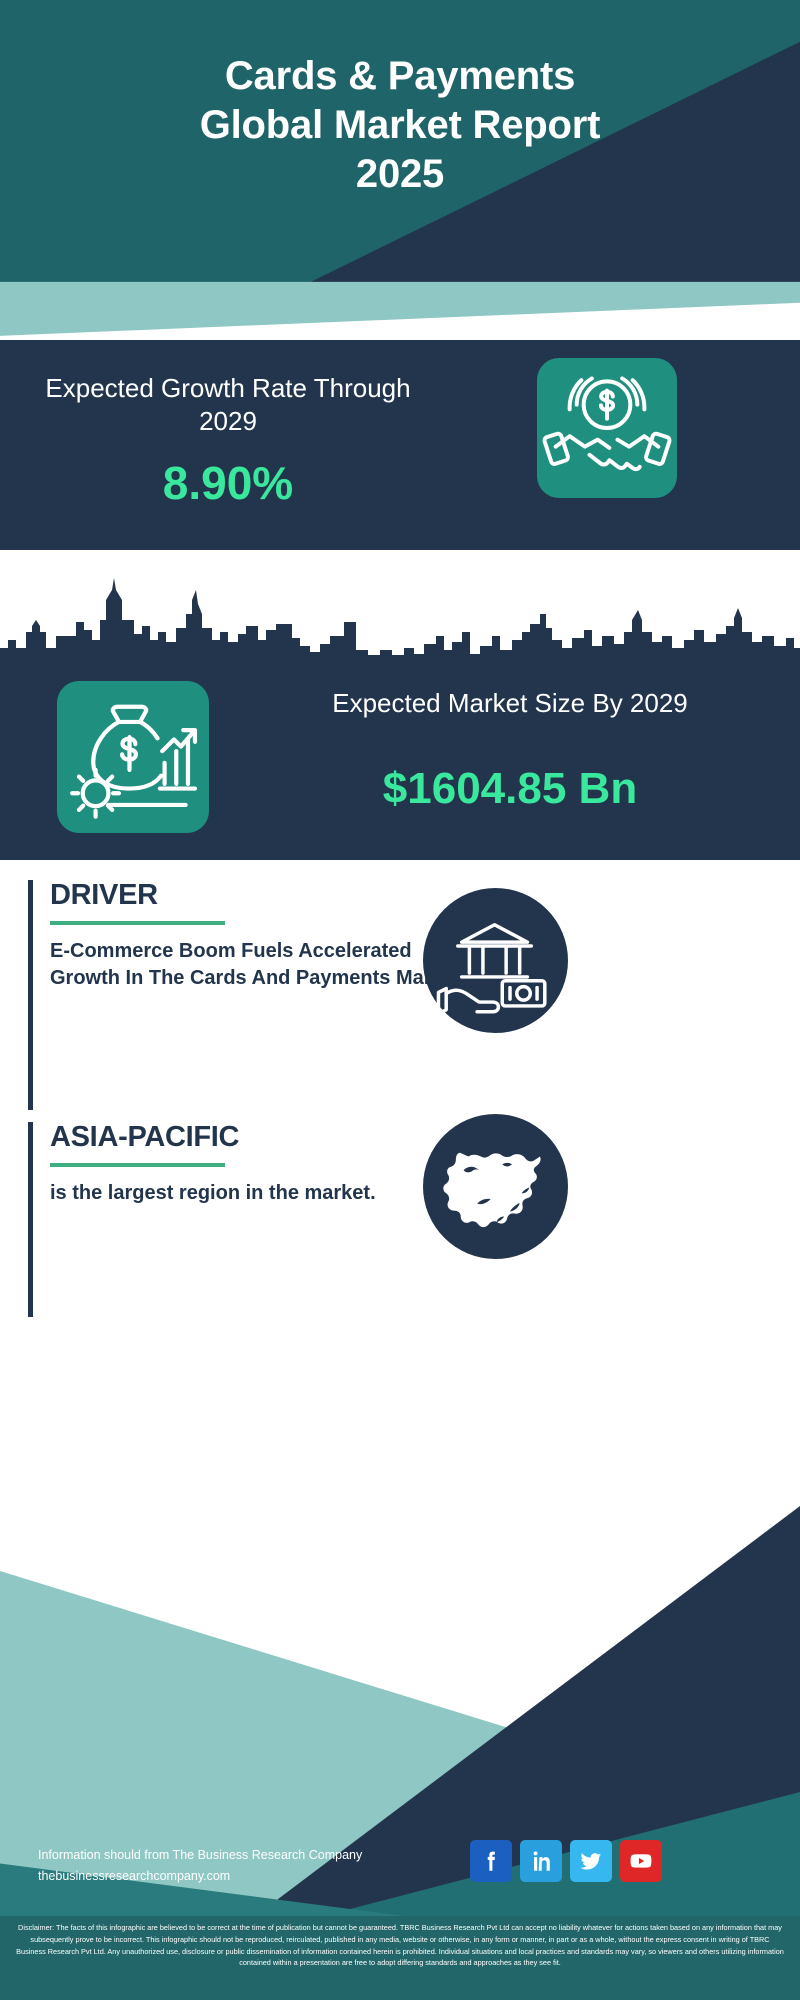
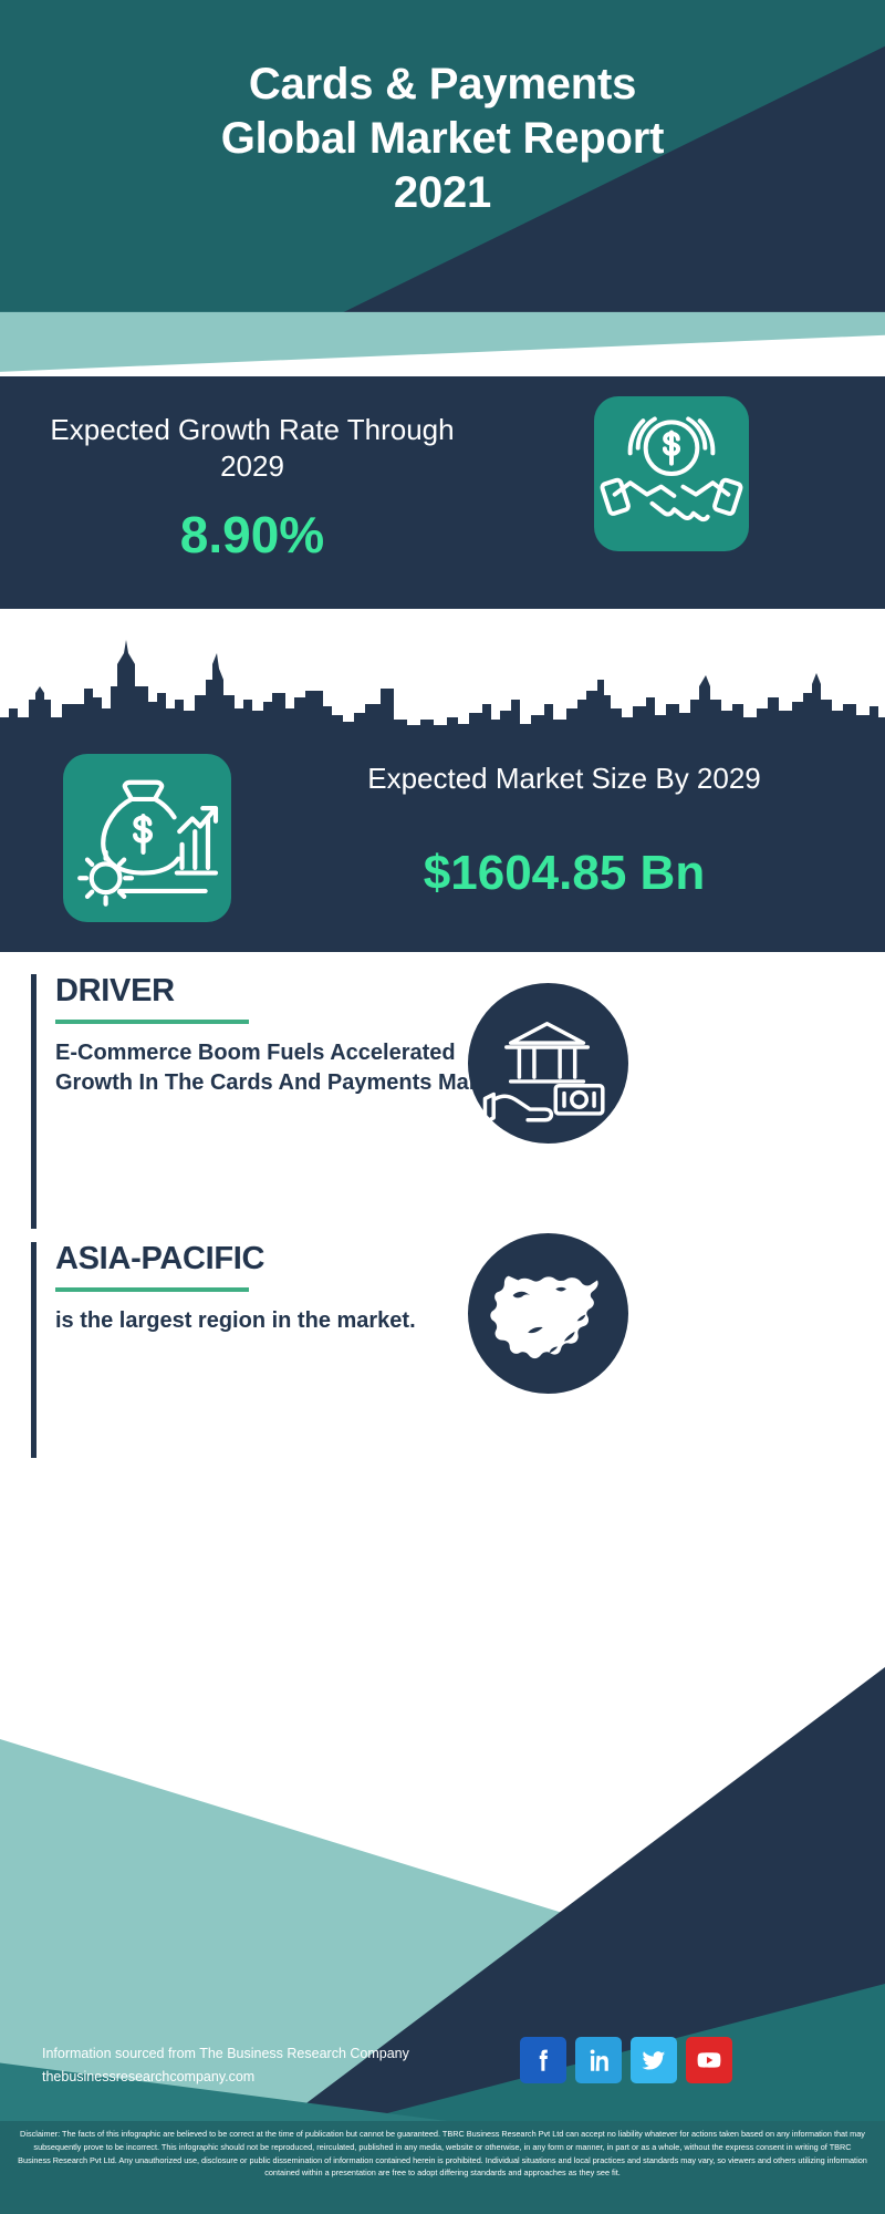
  Cards & Payments
  Global Market Report
- 2025
+ 2021
  Expected Growth Rate Through 2029
  8.90%
  Expected Market Size By 2029
  $1604.85 Bn
  DRIVER
  E-Commerce Boom Fuels Accelerated Growth In The Cards And Payments Ma
  ASIA-PACIFIC
  is the largest region in the market.
- Information should from The Business Research Company
+ Information sourced from The Business Research Company
  thebusinessresearchcompany.com
  Disclaimer: The facts of this infographic are believed to be correct at the time of publication but cannot be guaranteed. TBRC Business Research Pvt Ltd can accept no liability whatever for actions taken based on any information that may subsequently prove to be incorrect. This infographic should not be reproduced, reirculated, published in any media, website or otherwise, in any form or manner, in part or as a whole, without the express consent in writing of TBRC Business Research Pvt Ltd. Any unauthorized use, disclosure or public dissemination of information contained herein is prohibited. Individual situations and local practices and standards may vary, so viewers and others utilizing information contained within a presentation are free to adopt differing standards and approaches as they see fit.
